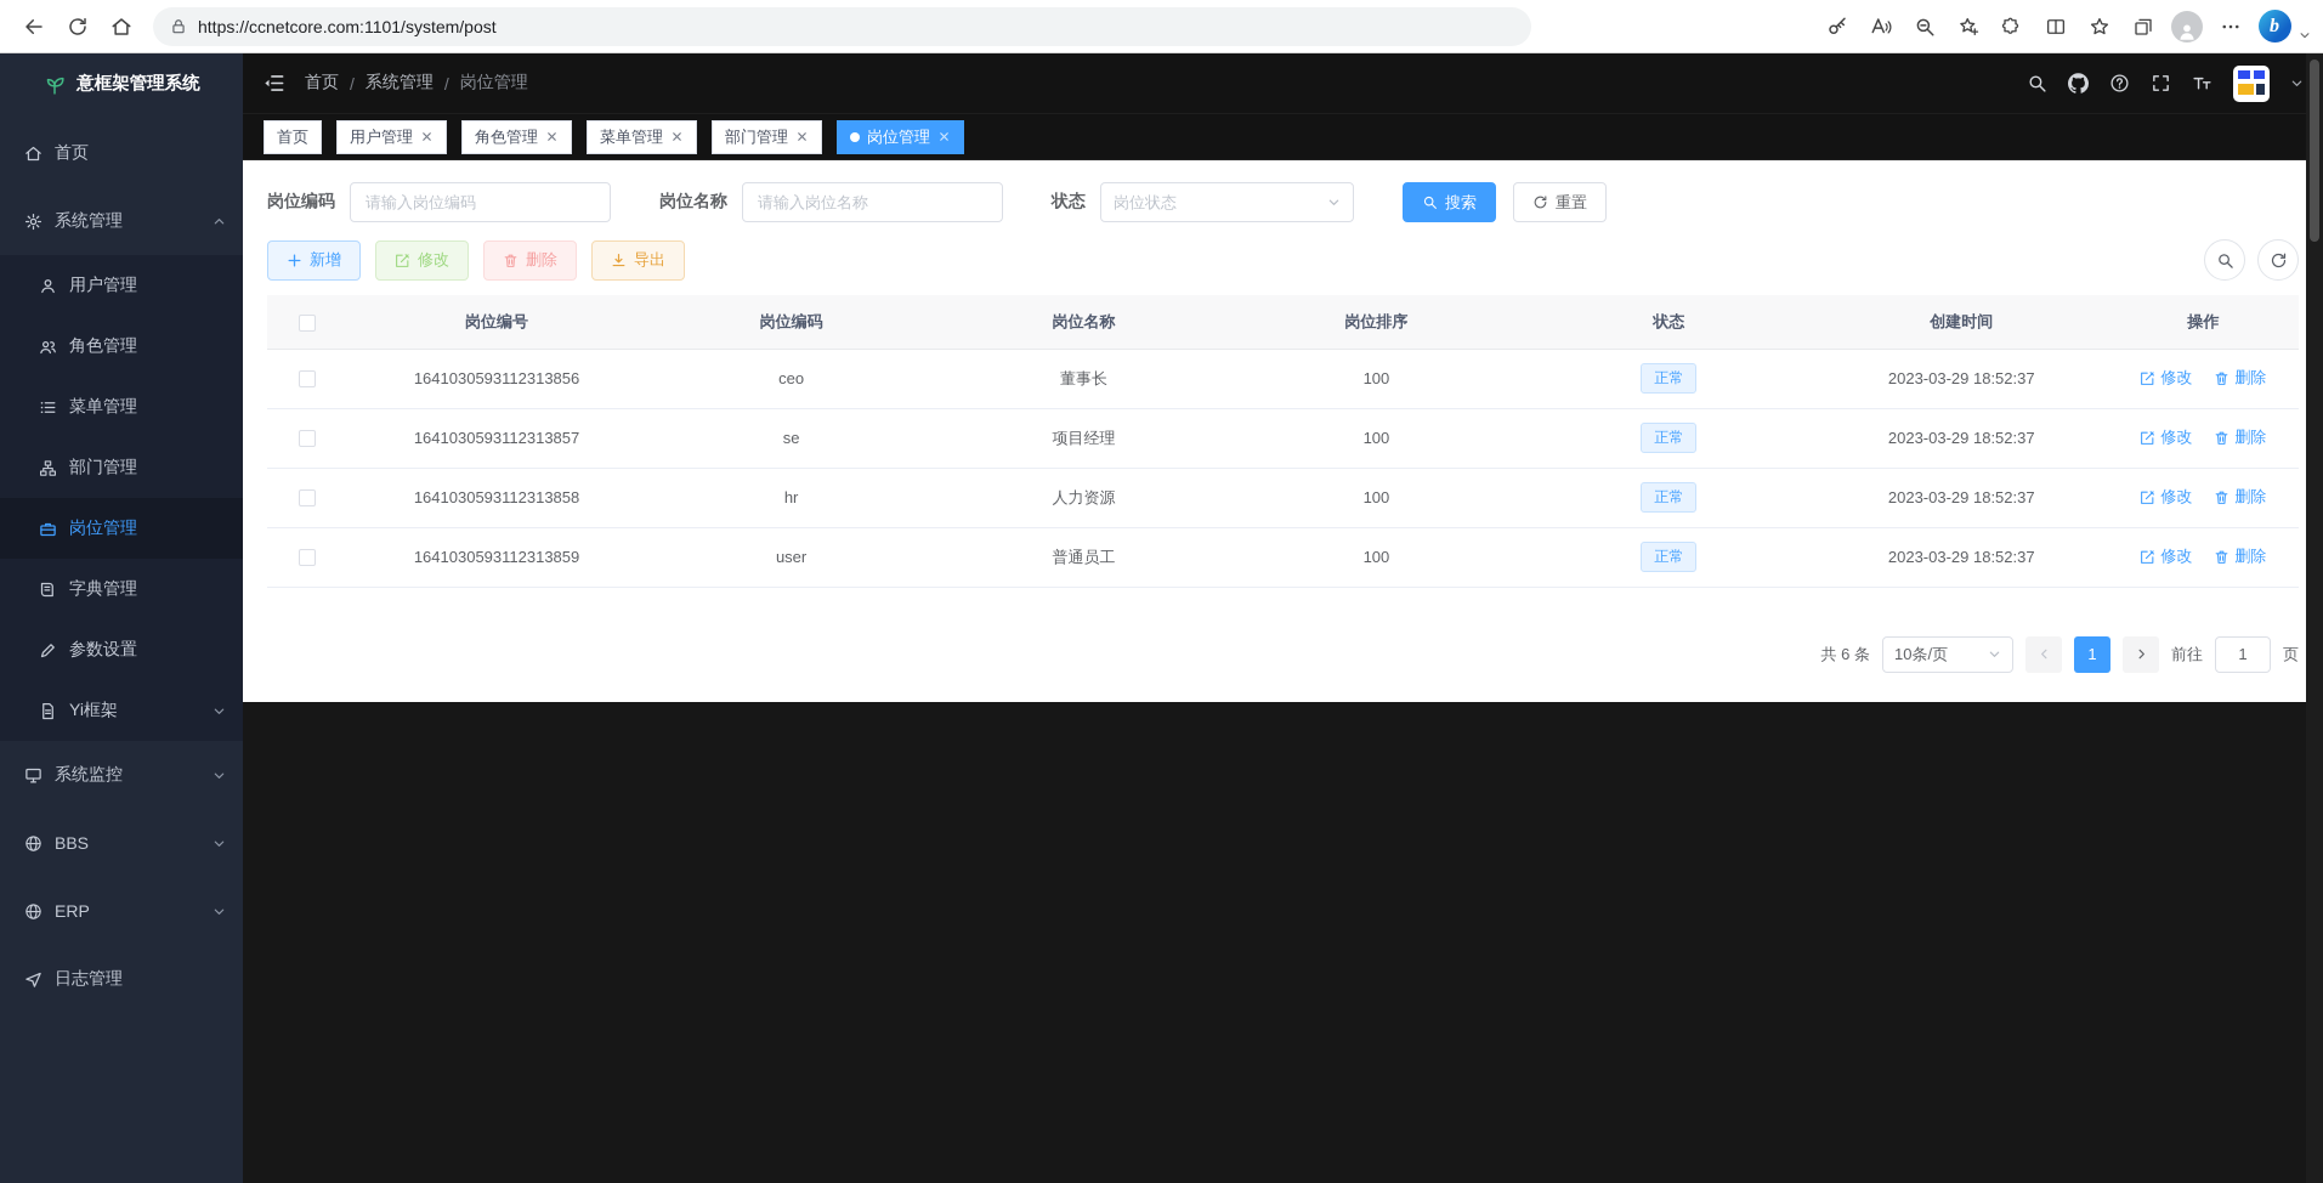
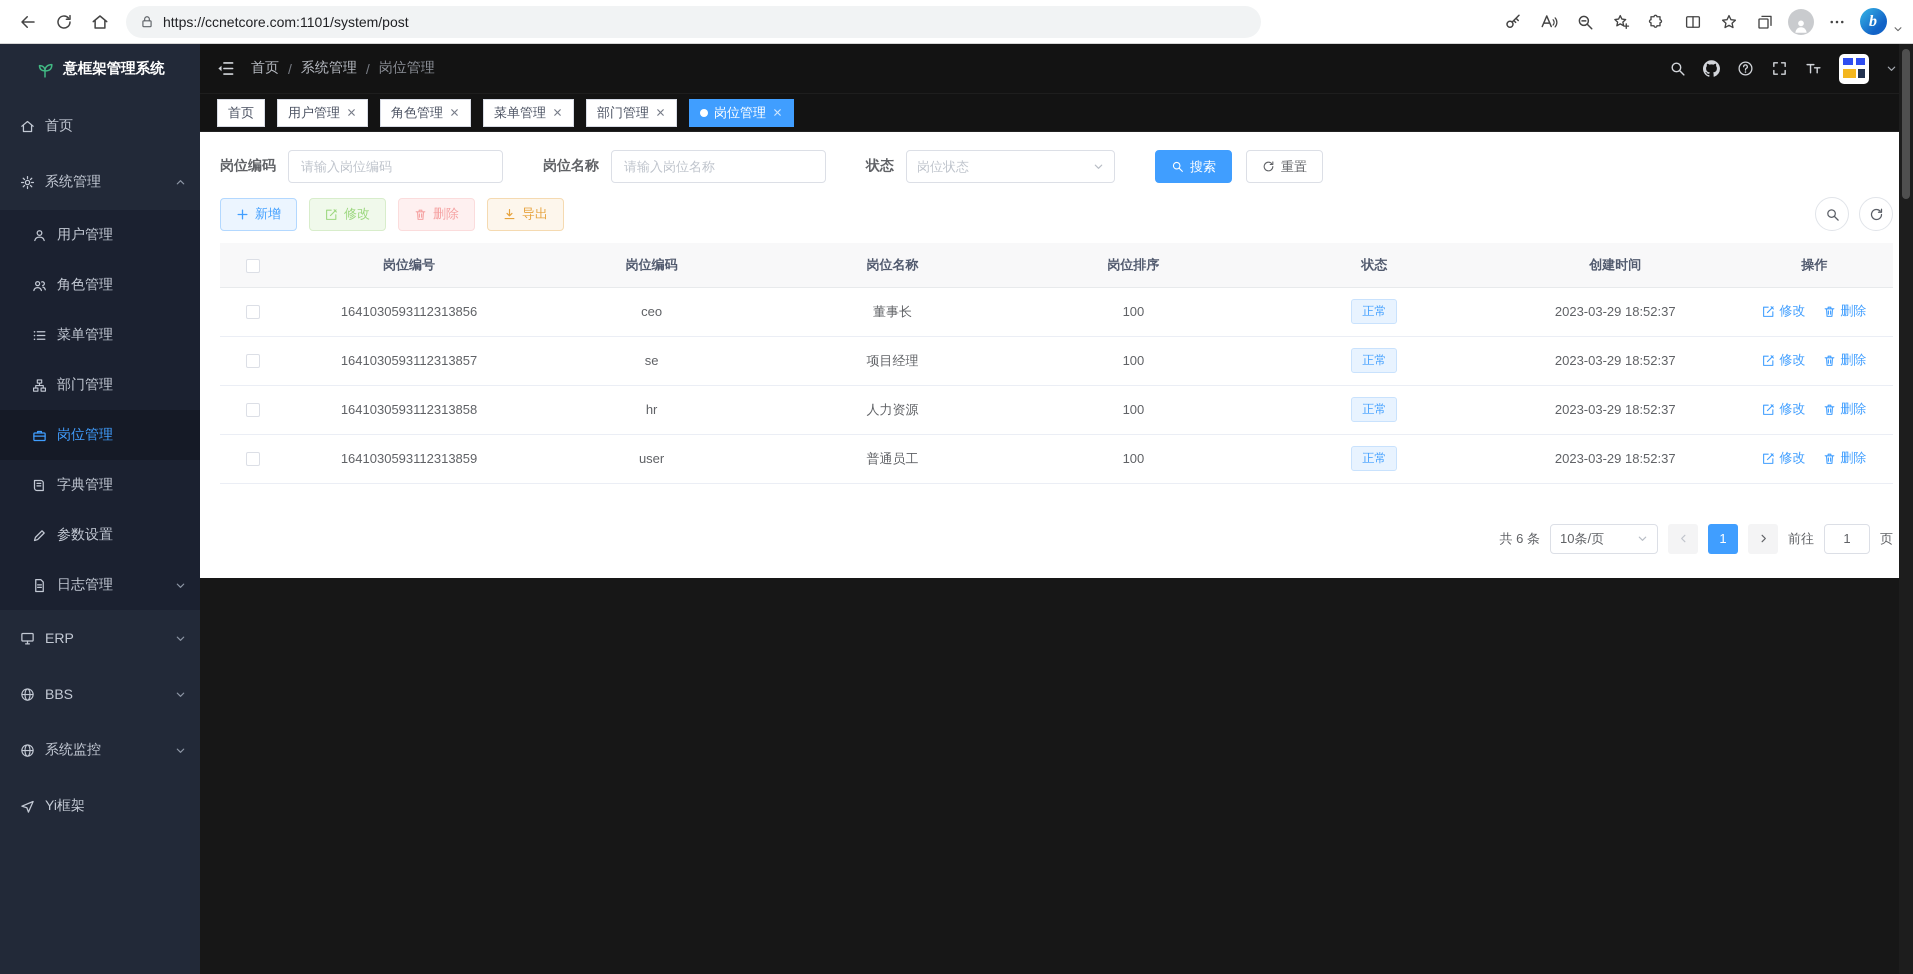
  https://ccnetcore.com:1101/system/post
  b
  意框架管理系统
  首页
  系统管理
  用户管理
  角色管理
  菜单管理
  部门管理
  岗位管理
  字典管理
  参数设置
- Yi框架
+ 日志管理
- 系统监控
+ ERP
  BBS
- ERP
+ 系统监控
- 日志管理
+ Yi框架
  首页
  /
  系统管理
  /
  岗位管理
  首页
  用户管理
  角色管理
  菜单管理
  部门管理
  岗位管理
  岗位编码
  请输入岗位编码
  岗位名称
  请输入岗位名称
  状态
  岗位状态
  搜索
  重置
  新增
  修改
  删除
  导出
  	岗位编号	岗位编码	岗位名称	岗位排序	状态	创建时间	操作
  	1641030593112313856	ceo	董事长	100	正常	2023-03-29 18:52:37	修改 删除
  	1641030593112313857	se	项目经理	100	正常	2023-03-29 18:52:37	修改 删除
  	1641030593112313858	hr	人力资源	100	正常	2023-03-29 18:52:37	修改 删除
  	1641030593112313859	user	普通员工	100	正常	2023-03-29 18:52:37	修改 删除
  共 6 条
  10条/页
  1
  前往
  1
  页
